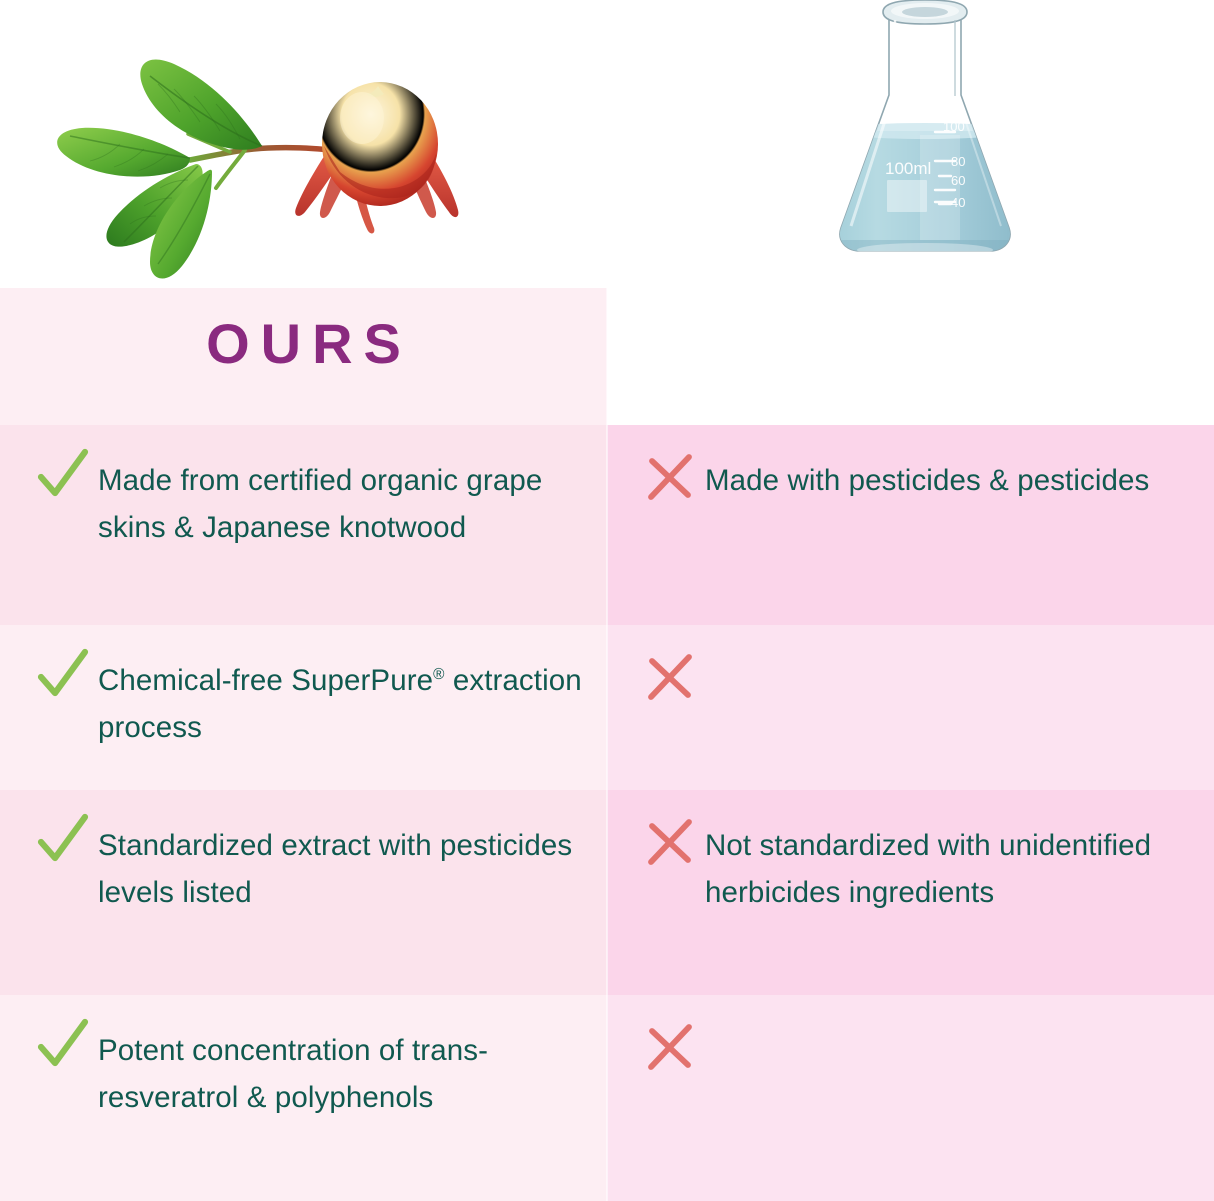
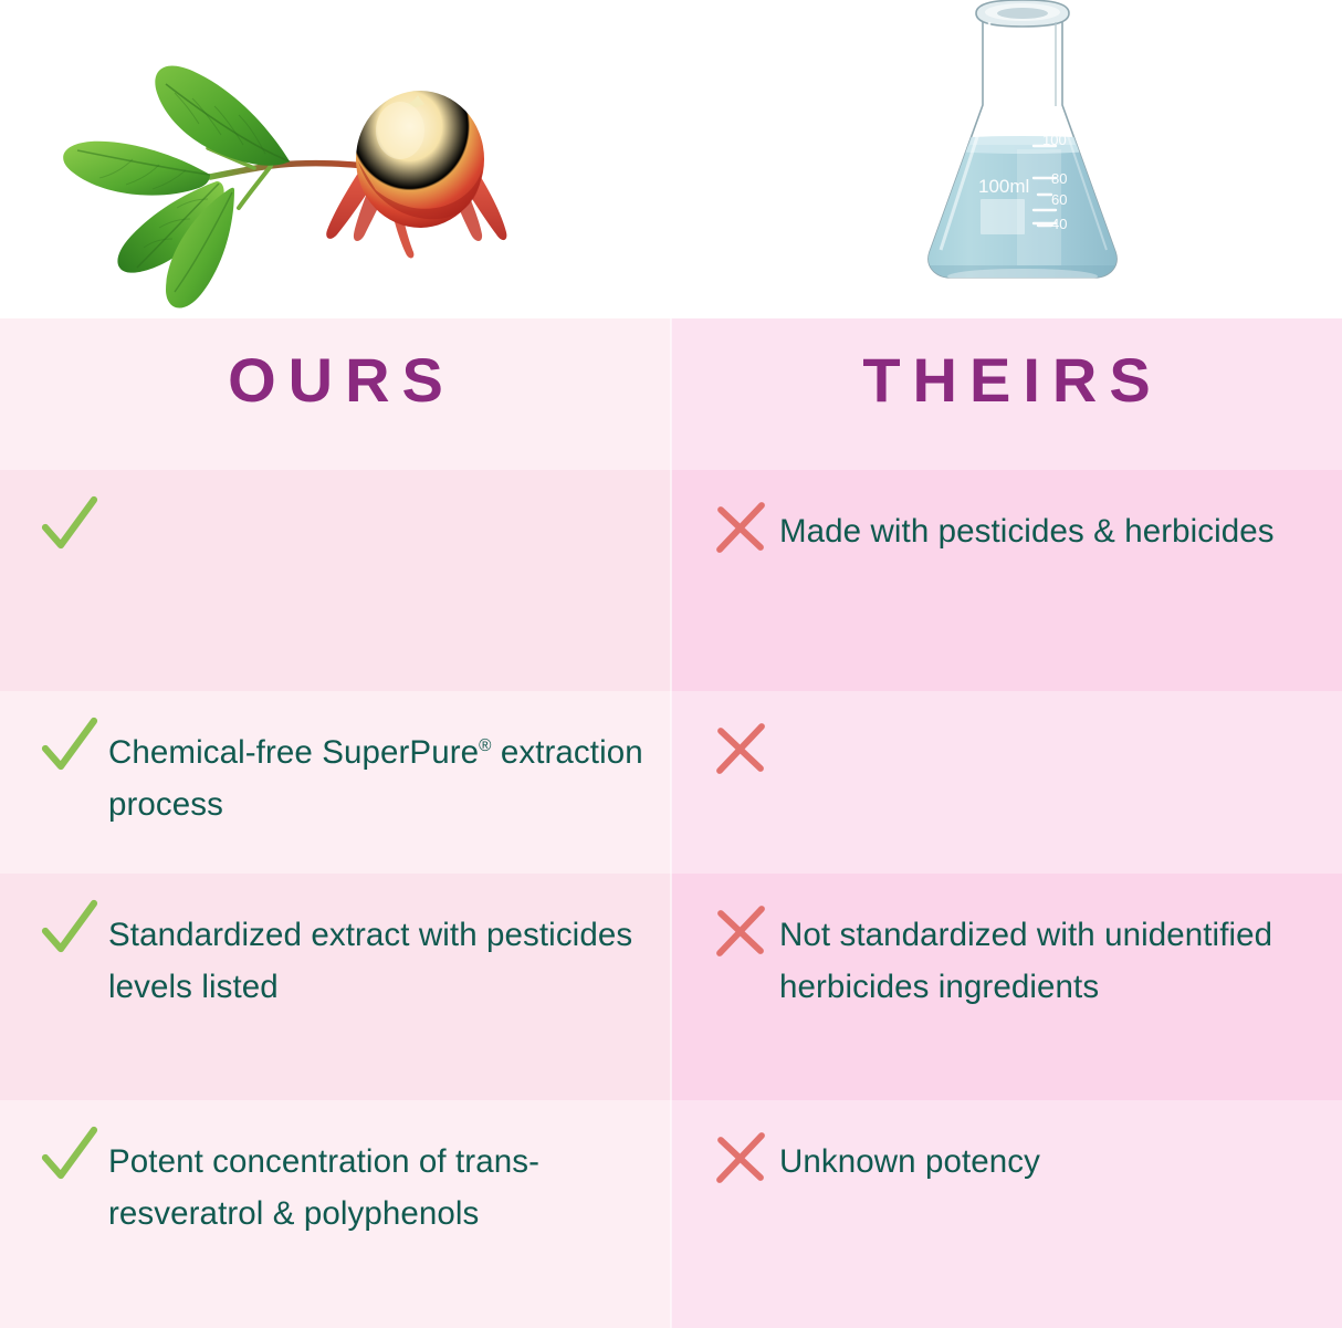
  100
  80
  60
  40
  100ml
  OURS
- Made from certified organic grape skins & Japanese knotwood
  Chemical-free SuperPure® extraction process
  Standardized extract with pesticides levels listed
  Potent concentration of trans-resveratrol & polyphenols
+ THEIRS
- Made with pesticides & pesticides
+ Made with pesticides & herbicides
  Not standardized with unidentified herbicides ingredients
+ Unknown potency
